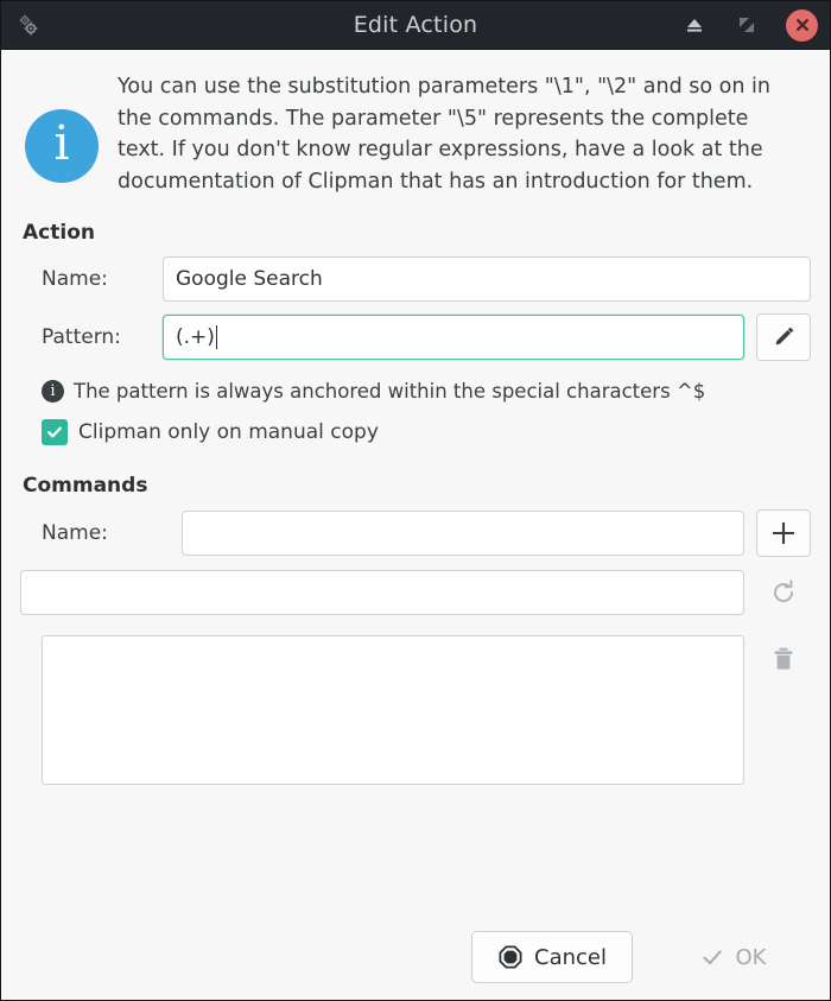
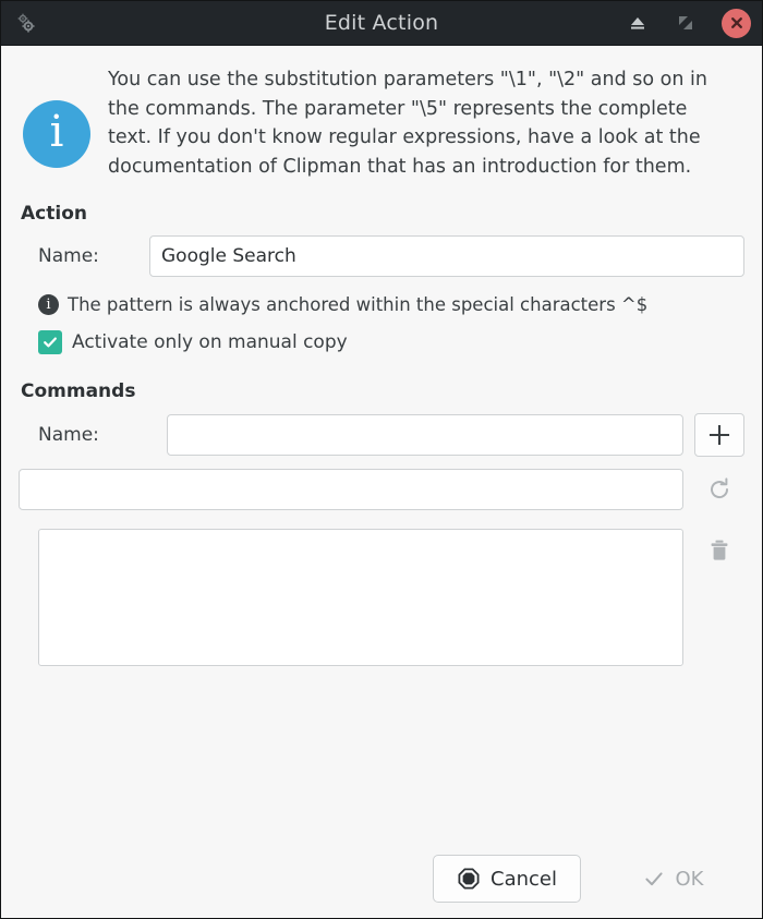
  Edit Action
  i
  You can use the substitution parameters "\1", "\2" and so on in the commands. The parameter "\5" represents the complete text. If you don't know regular expressions, have a look at the documentation of Clipman that has an introduction for them.
  Action
  Name:
  Google Search
- Pattern:
- (.+)
  i
  The pattern is always anchored within the special characters ^$
- Clipman only on manual copy
+ Activate only on manual copy
  Commands
  Name:
  Cancel
  OK
